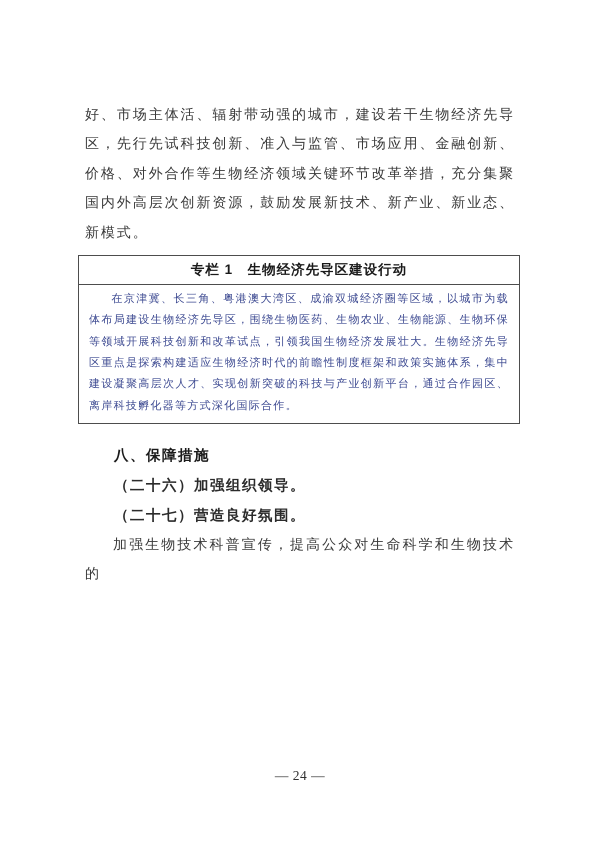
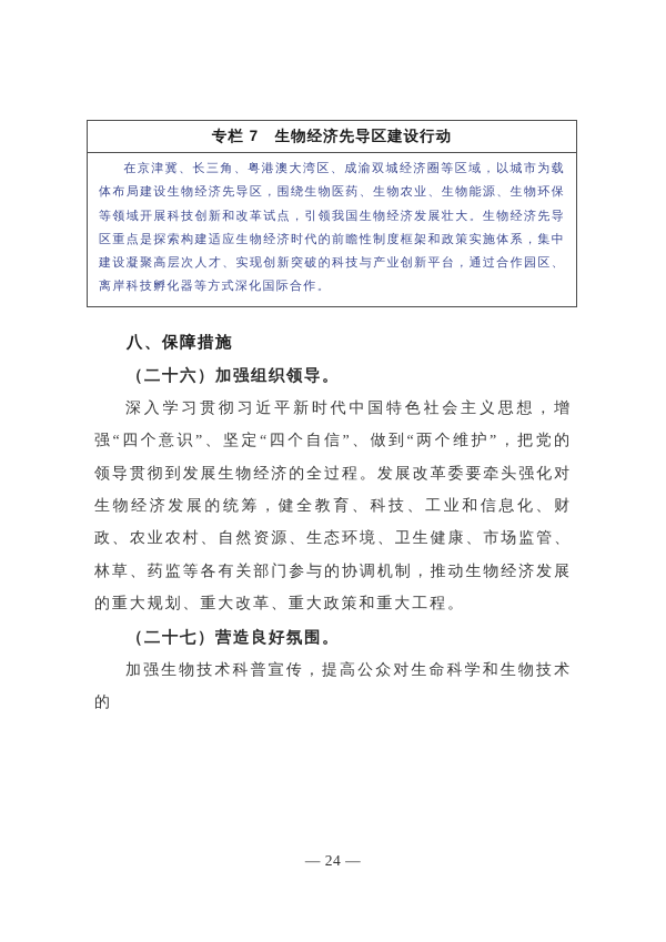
- 好、市场主体活、辐射带动强的城市，建设若干生物经济先导区，先行先试科技创新、准入与监管、市场应用、金融创新、价格、对外合作等生物经济领域关键环节改革举措，充分集聚国内外高层次创新资源，鼓励发展新技术、新产业、新业态、新模式。
- 专栏 1 生物经济先导区建设行动
+ 专栏 7 生物经济先导区建设行动
  在京津冀、长三角、粤港澳大湾区、成渝双城经济圈等区域，以城市为载体布局建设生物经济先导区，围绕生物医药、生物农业、生物能源、生物环保等领域开展科技创新和改革试点，引领我国生物经济发展壮大。生物经济先导区重点是探索构建适应生物经济时代的前瞻性制度框架和政策实施体系，集中建设凝聚高层次人才、实现创新突破的科技与产业创新平台，通过合作园区、离岸科技孵化器等方式深化国际合作。
  八、保障措施
  （二十六）加强组织领导。
+ 深入学习贯彻习近平新时代中国特色社会主义思想，增强“四个意识”、坚定“四个自信”、做到“两个维护”，把党的领导贯彻到发展生物经济的全过程。发展改革委要牵头强化对生物经济发展的统筹，健全教育、科技、工业和信息化、财政、农业农村、自然资源、生态环境、卫生健康、市场监管、林草、药监等各有关部门参与的协调机制，推动生物经济发展的重大规划、重大改革、重大政策和重大工程。
  （二十七）营造良好氛围。
  加强生物技术科普宣传，提高公众对生命科学和生物技术的
  — 24 —
